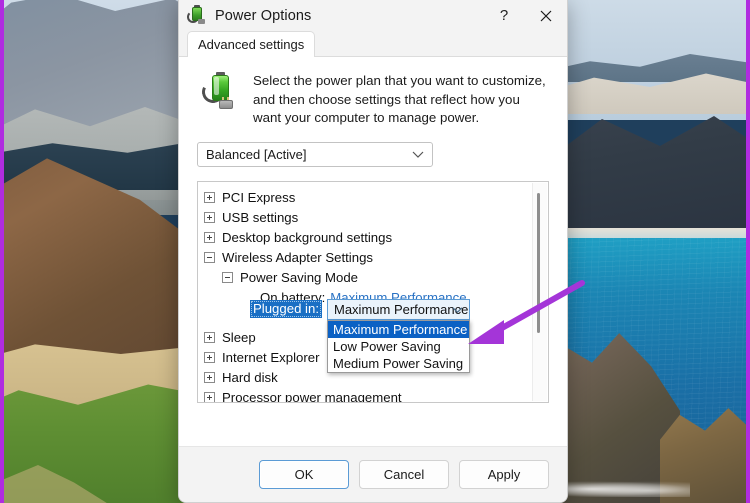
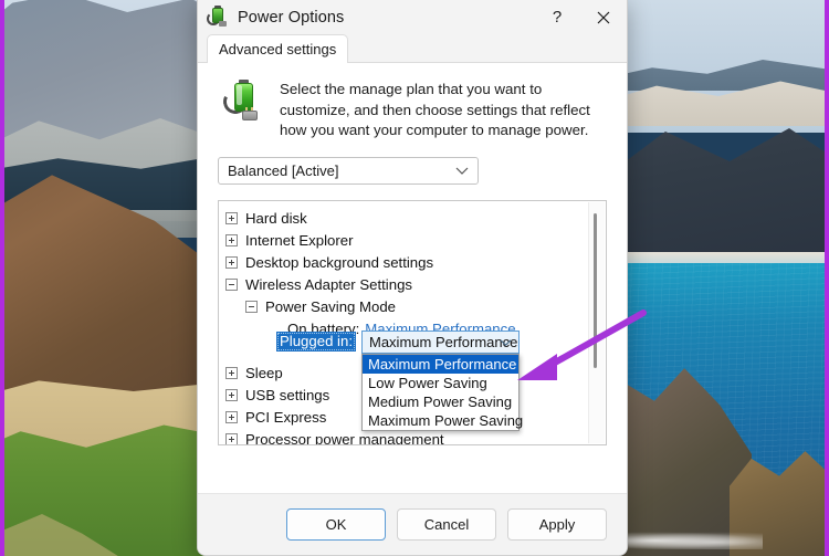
  Power Options
  ?
  Advanced settings
- Select the power plan that you want to customize, and then choose settings that reflect how you want your computer to manage power.
+ Select the manage plan that you want to customize, and then choose settings that reflect how you want your computer to manage power.
  Balanced [Active]
- PCI Express
+ Hard disk
- USB settings
+ Internet Explorer
  Desktop background settings
  Wireless Adapter Settings
  Power Saving Mode
  On battery:
  Maximum Performance
  Sleep
- Internet Explorer
+ USB settings
- Hard disk
+ PCI Express
  Processor power management
  Plugged in:
  Maximum Performance
  Maximum Performance
  Low Power Saving
  Medium Power Saving
+ Maximum Power Saving
  OK
  Cancel
  Apply
